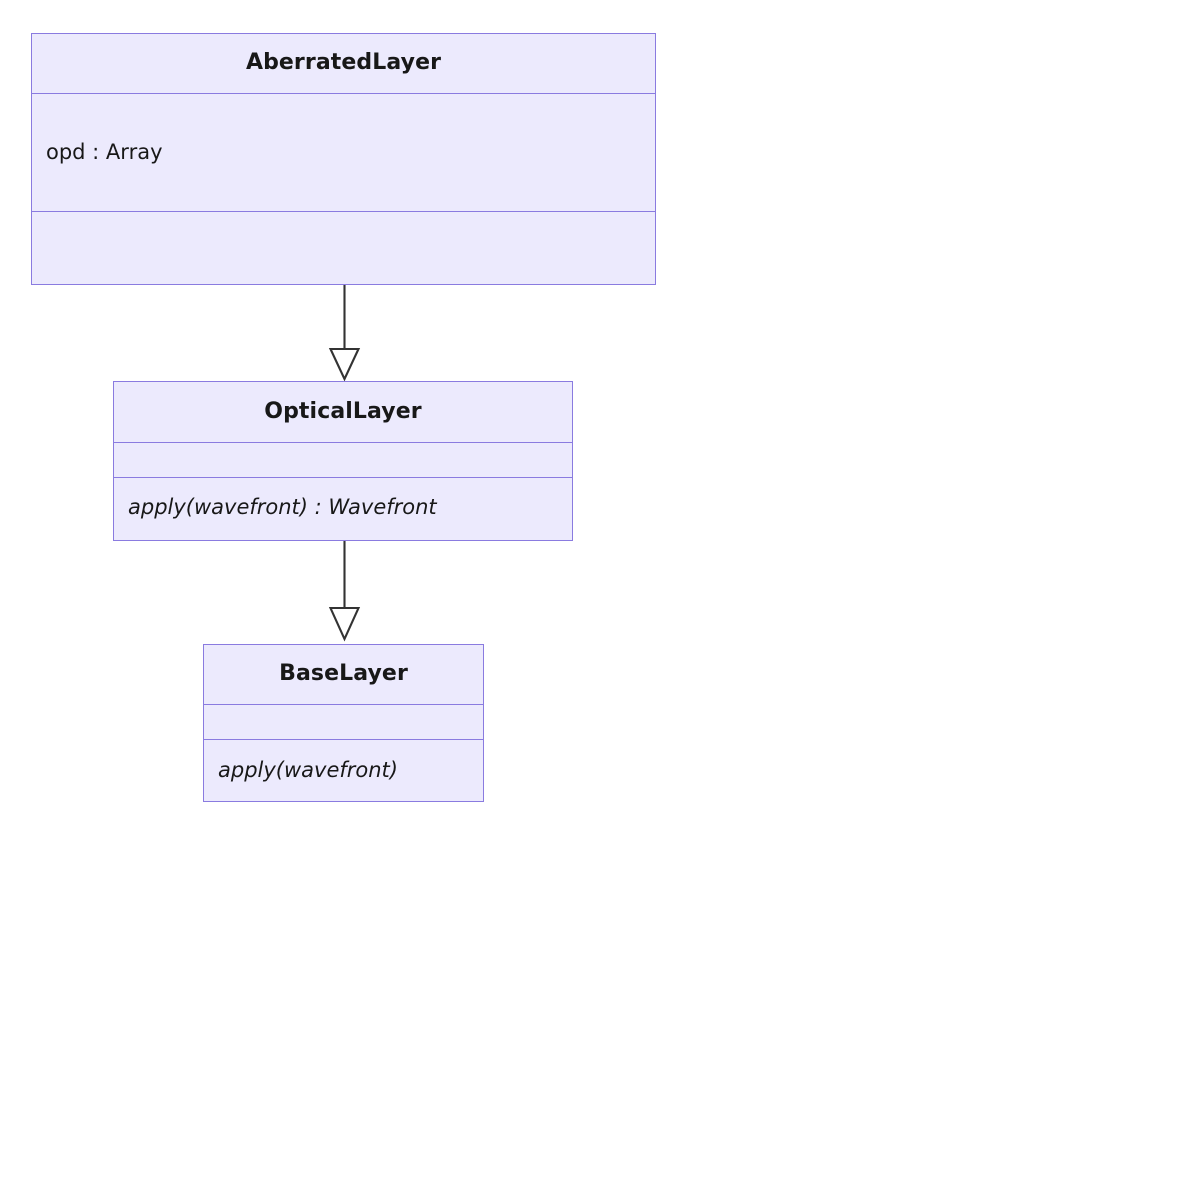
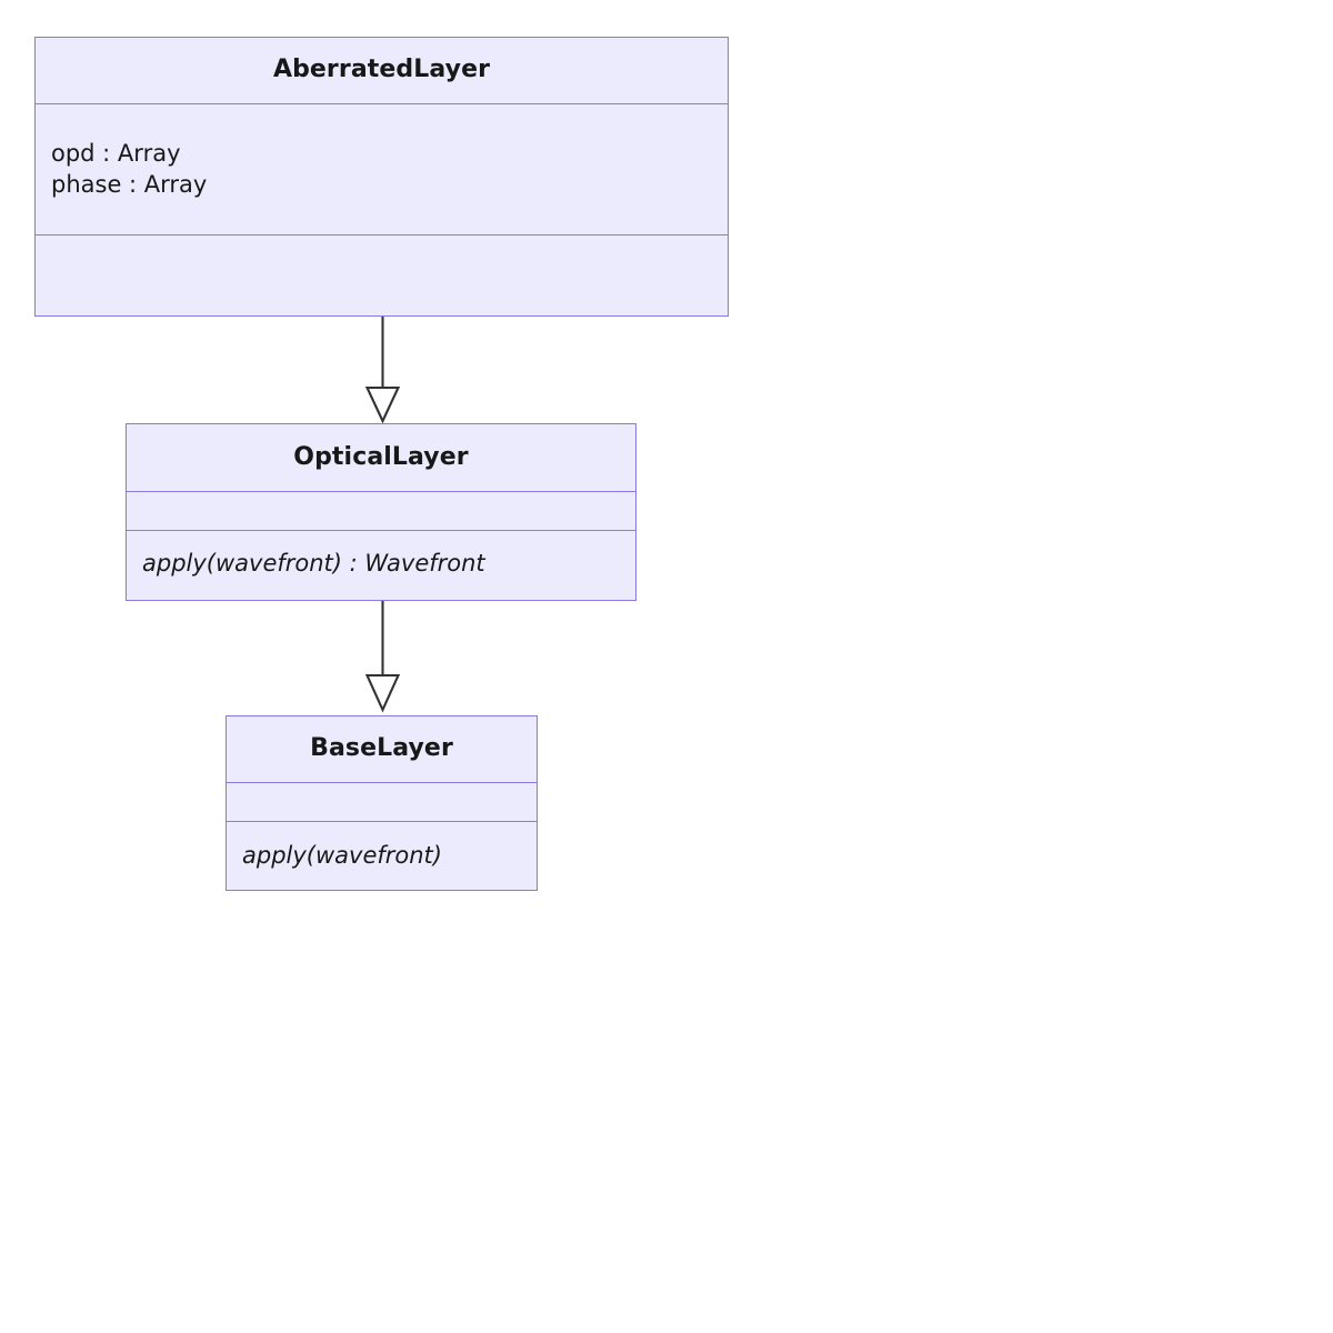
  AberratedLayer
  opd : Array
+ phase : Array
  OpticalLayer
  apply(wavefront) : Wavefront
  BaseLayer
  apply(wavefront)
